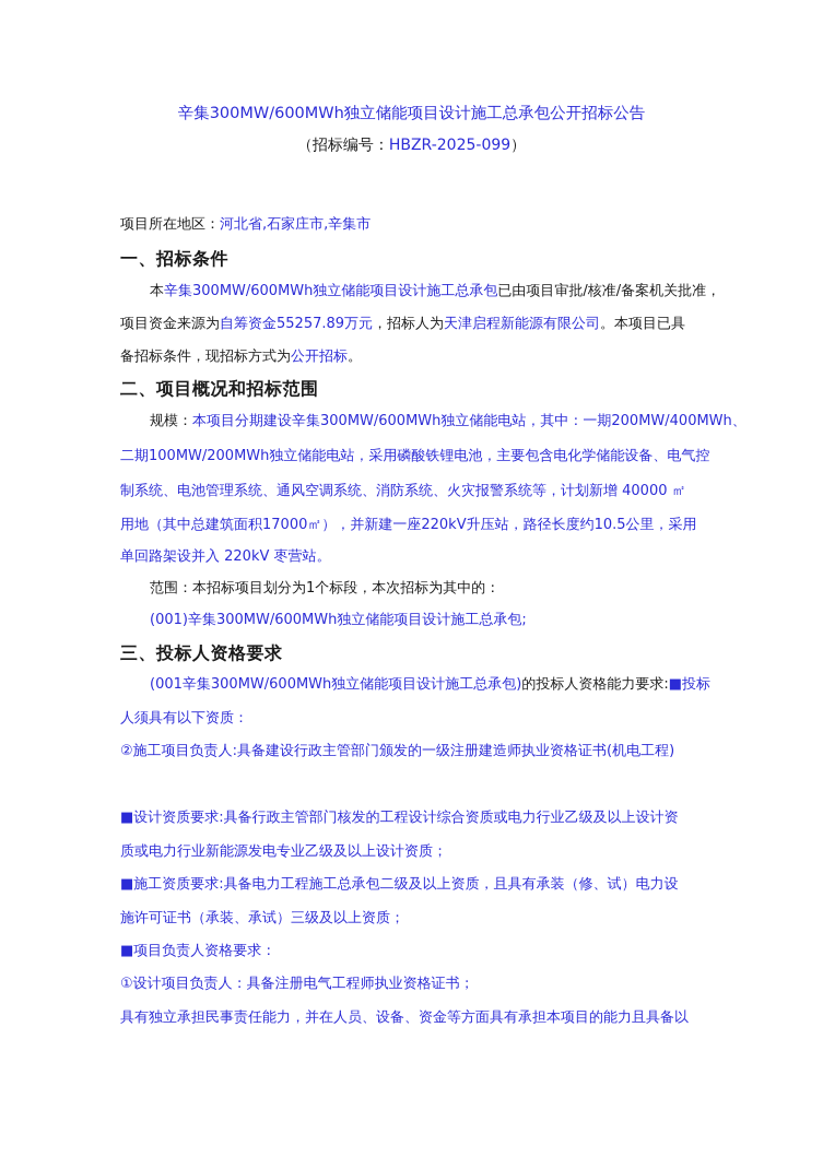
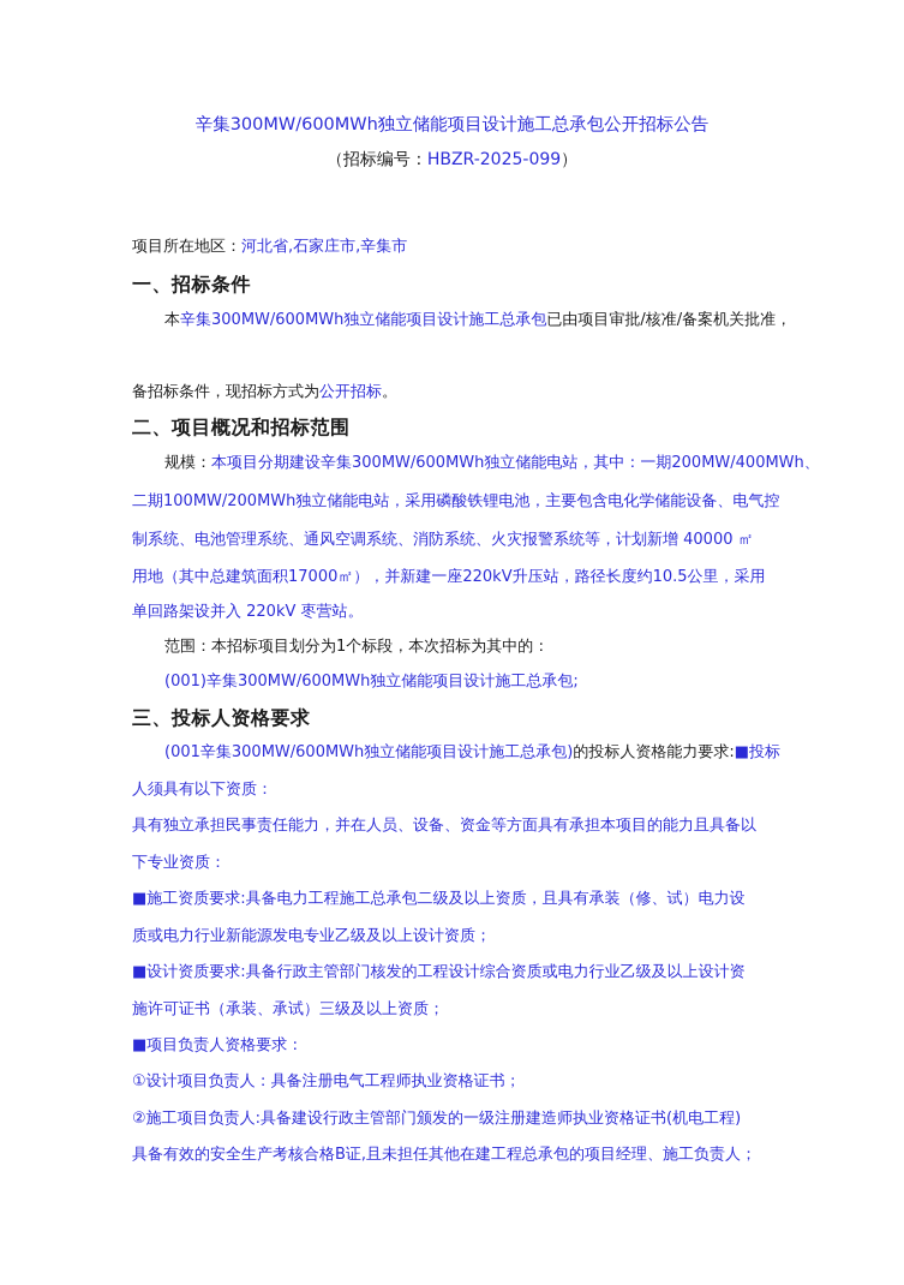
  辛集300MW/600MWh独立储能项目设计施工总承包公开招标公告
  （招标编号：HBZR-2025-099）
  项目所在地区：河北省,石家庄市,辛集市
  一、招标条件
  本辛集300MW/600MWh独立储能项目设计施工总承包已由项目审批/核准/备案机关批准，
- 项目资金来源为自筹资金55257.89万元，招标人为天津启程新能源有限公司。本项目已具
  备招标条件，现招标方式为公开招标。
  二、项目概况和招标范围
  规模：本项目分期建设辛集300MW/600MWh独立储能电站，其中：一期200MW/400MWh、
  二期100MW/200MWh独立储能电站，采用磷酸铁锂电池，主要包含电化学储能设备、电气控
  制系统、电池管理系统、通风空调系统、消防系统、火灾报警系统等，计划新增 40000 ㎡
  用地（其中总建筑面积17000㎡），并新建一座220kV升压站，路径长度约10.5公里，采用
  单回路架设并入 220kV 枣营站。
  范围：本招标项目划分为1个标段，本次招标为其中的：
  (001)辛集300MW/600MWh独立储能项目设计施工总承包;
  三、投标人资格要求
  (001辛集300MW/600MWh独立储能项目设计施工总承包)的投标人资格能力要求:■投标
  人须具有以下资质：
- ②施工项目负责人:具备建设行政主管部门颁发的一级注册建造师执业资格证书(机电工程)
+ 具有独立承担民事责任能力，并在人员、设备、资金等方面具有承担本项目的能力且具备以
+ 下专业资质：
- ■设计资质要求:具备行政主管部门核发的工程设计综合资质或电力行业乙级及以上设计资
+ ■施工资质要求:具备电力工程施工总承包二级及以上资质，且具有承装（修、试）电力设
  质或电力行业新能源发电专业乙级及以上设计资质；
- ■施工资质要求:具备电力工程施工总承包二级及以上资质，且具有承装（修、试）电力设
+ ■设计资质要求:具备行政主管部门核发的工程设计综合资质或电力行业乙级及以上设计资
  施许可证书（承装、承试）三级及以上资质；
  ■项目负责人资格要求：
  ①设计项目负责人：具备注册电气工程师执业资格证书；
- 具有独立承担民事责任能力，并在人员、设备、资金等方面具有承担本项目的能力且具备以
+ ②施工项目负责人:具备建设行政主管部门颁发的一级注册建造师执业资格证书(机电工程)
+ 具备有效的安全生产考核合格B证,且未担任其他在建工程总承包的项目经理、施工负责人；
